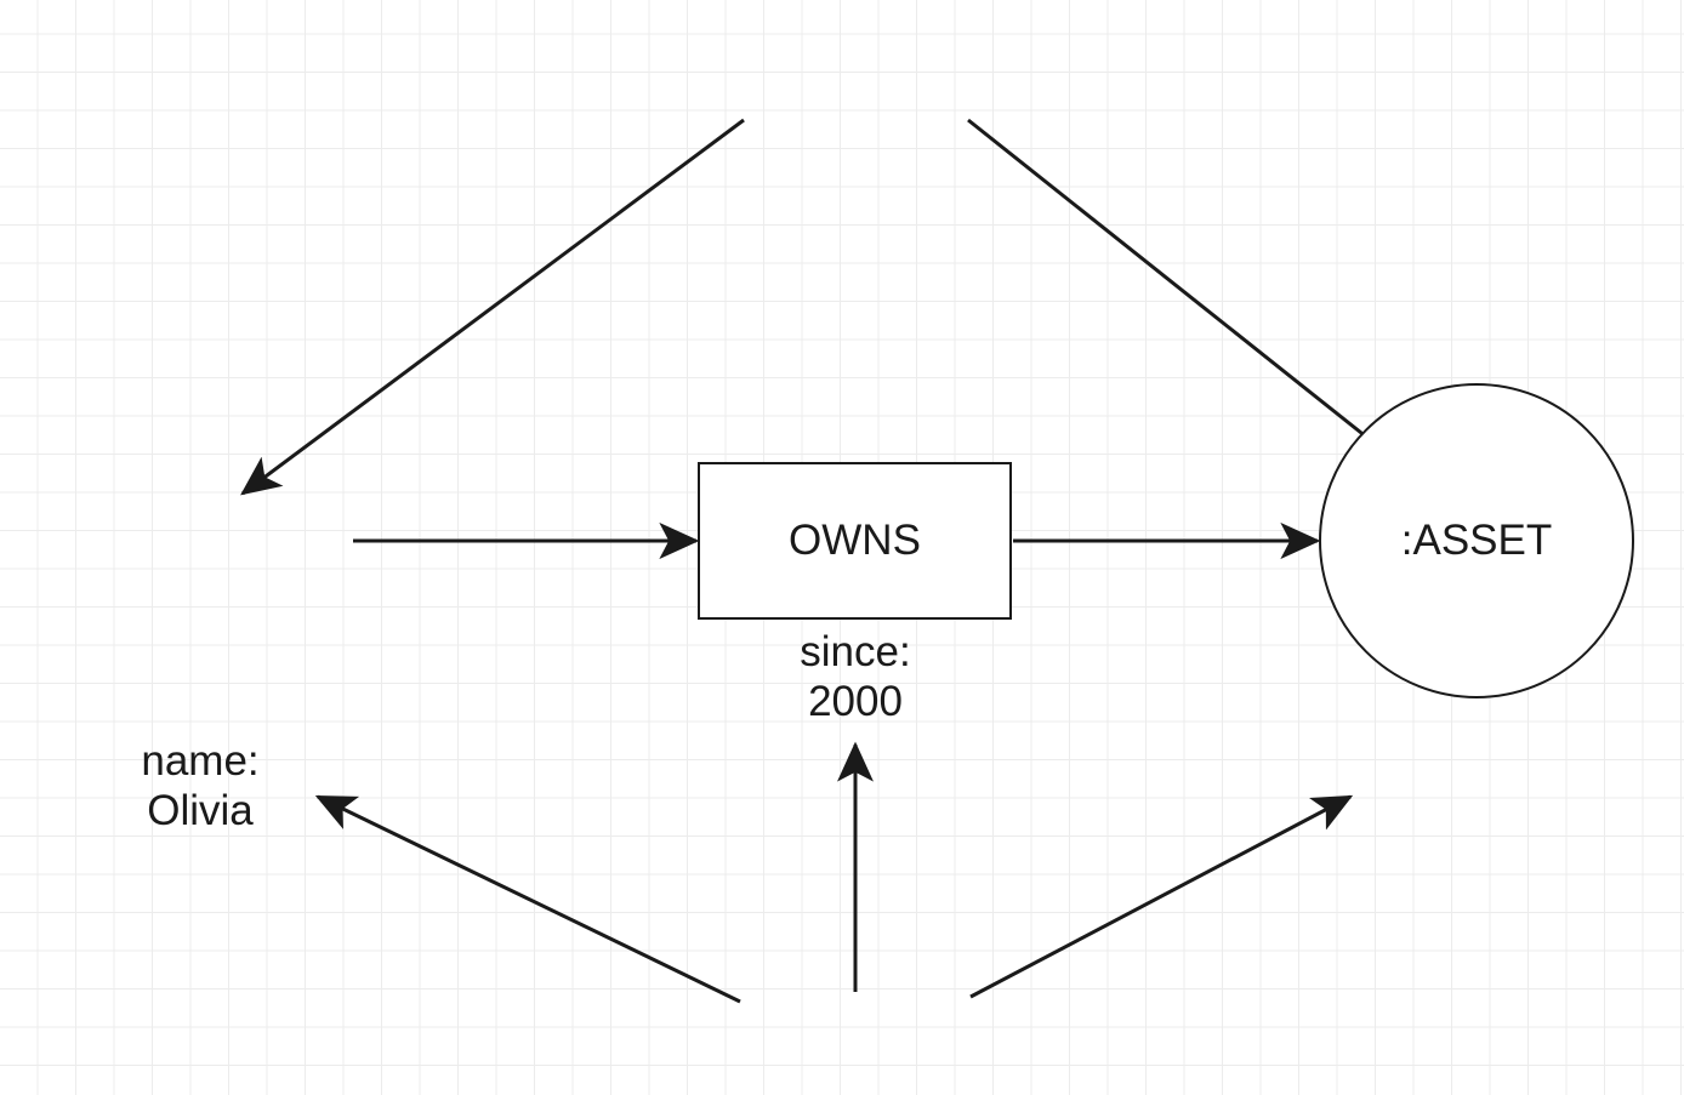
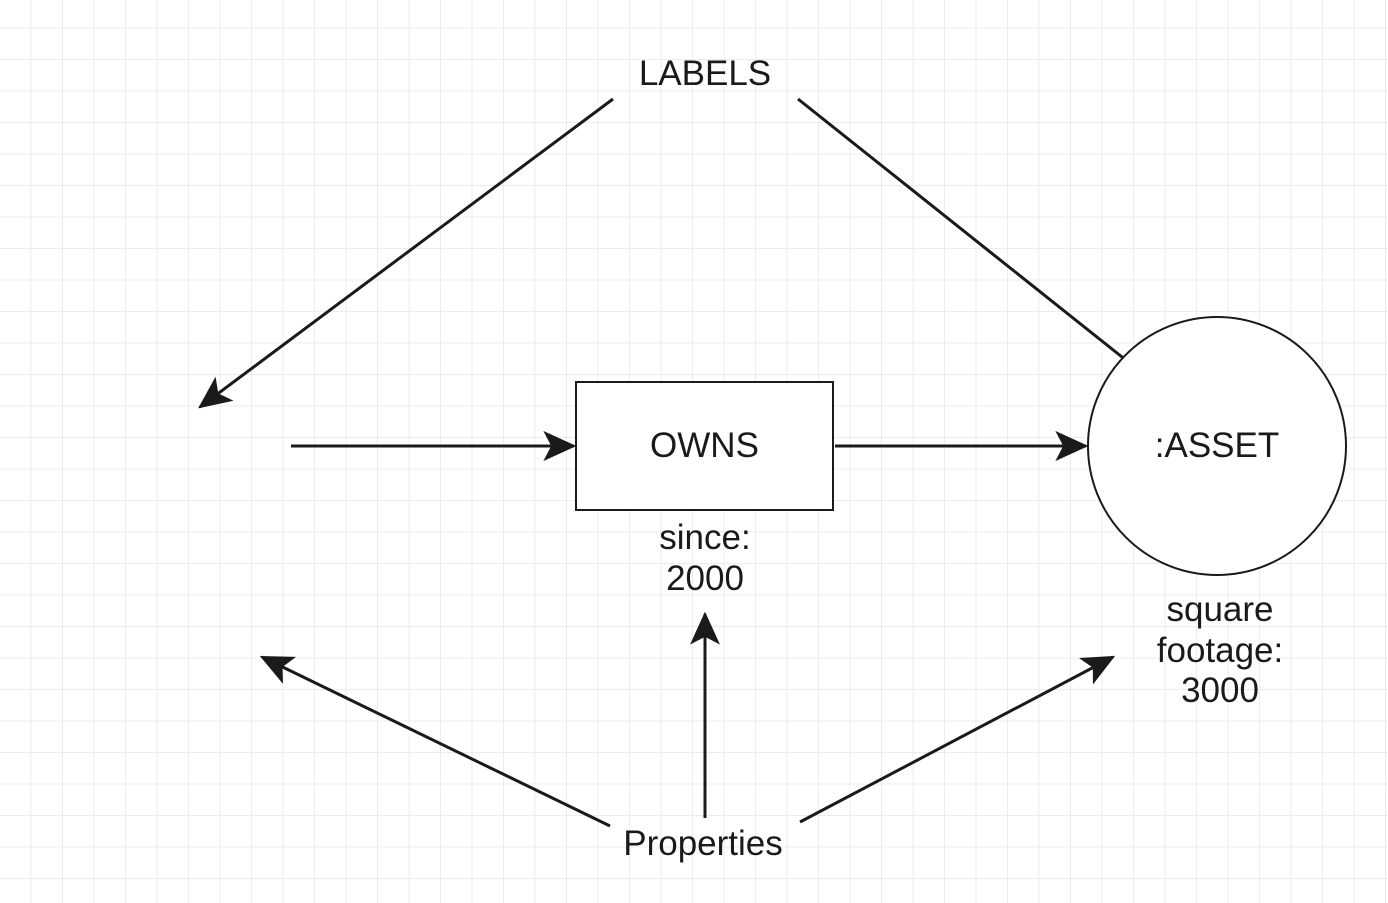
+ LABELS
  OWNS
  :ASSET
- name:
- Olivia
  since:
  2000
+ square
+ footage:
+ 3000
+ Properties
